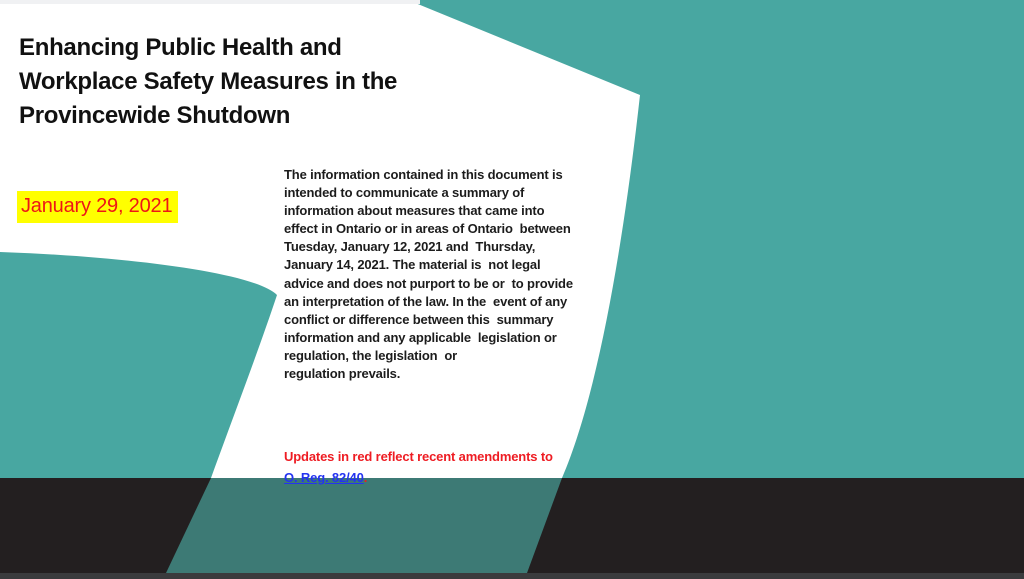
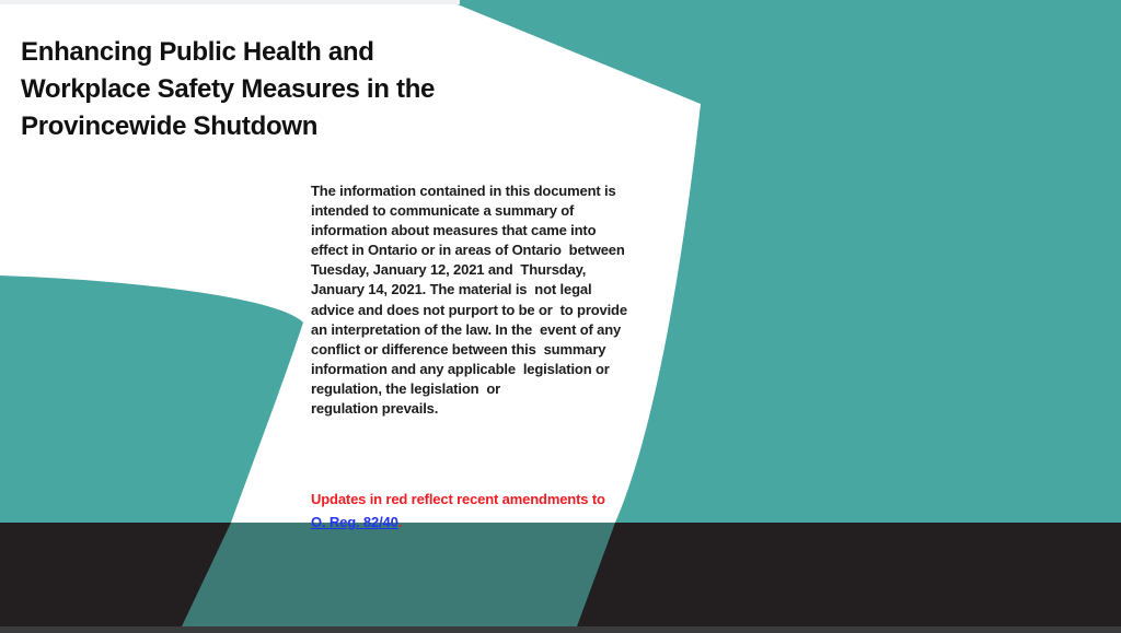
  Enhancing Public Health and
  Workplace Safety Measures in the
  Provincewide Shutdown
- January 29, 2021
  The information contained in this document is
  intended to communicate a summary of
  information about measures that came into
  effect in Ontario or in areas of Ontario between
  Tuesday, January 12, 2021 and Thursday,
  January 14, 2021. The material is not legal
  advice and does not purport to be or to provide
  an interpretation of the law. In the event of any
  conflict or difference between this summary
  information and any applicable legislation or
  regulation, the legislation or
  regulation prevails.
  Updates in red reflect recent amendments to
  O. Reg. 82/40.
